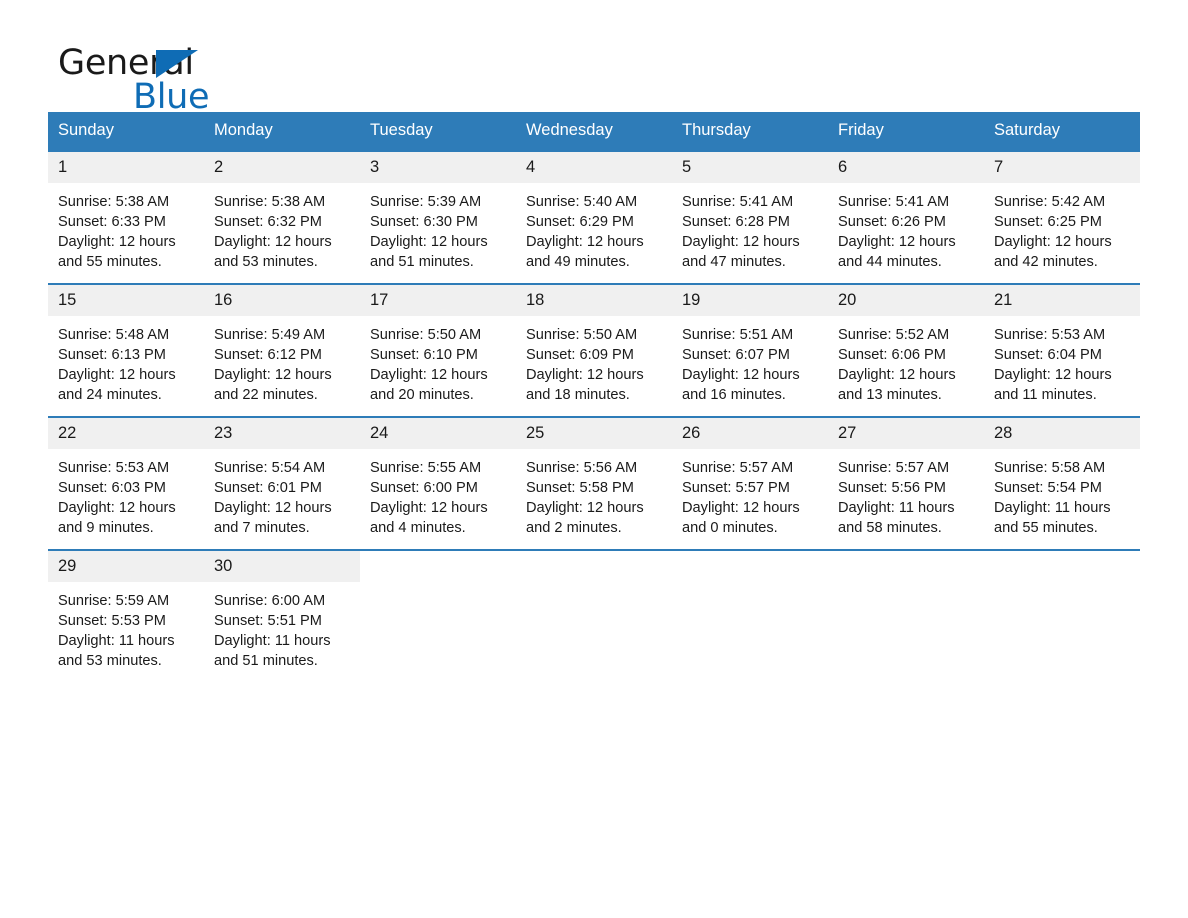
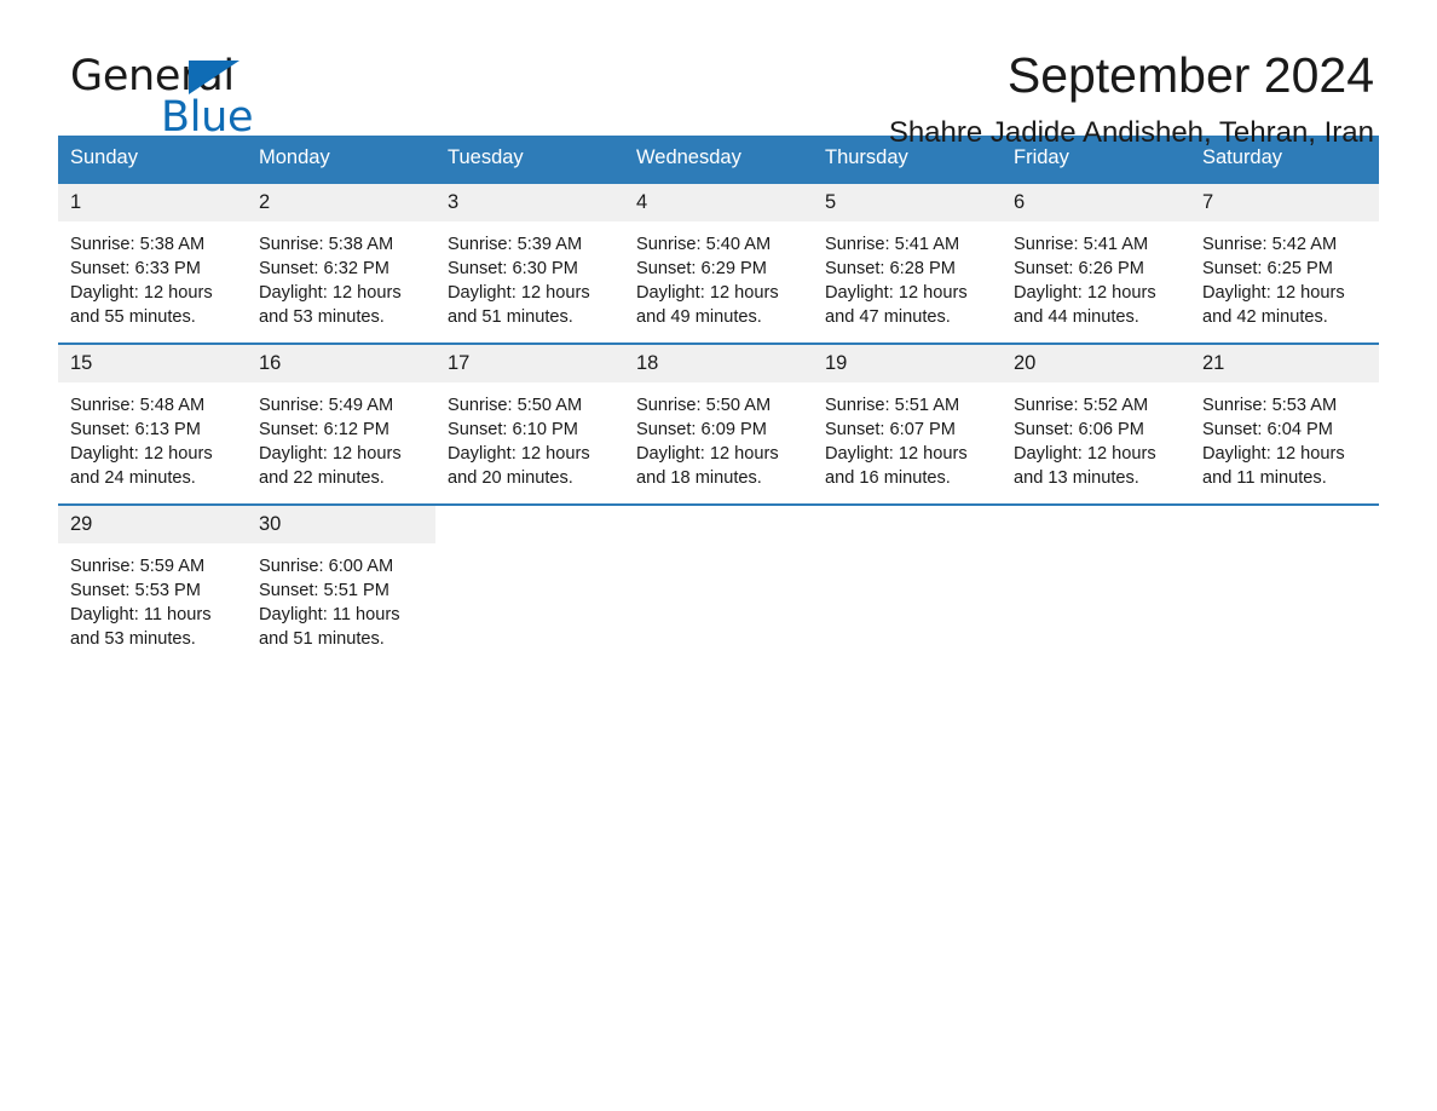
  General
  Blue
+ September 2024
+ Shahre Jadide Andisheh, Tehran, Iran
  Sunday	Monday	Tuesday	Wednesday	Thursday	Friday	Saturday
  1Sunrise: 5:38 AMSunset: 6:33 PMDaylight: 12 hours and 55 minutes.	2Sunrise: 5:38 AMSunset: 6:32 PMDaylight: 12 hours and 53 minutes.	3Sunrise: 5:39 AMSunset: 6:30 PMDaylight: 12 hours and 51 minutes.	4Sunrise: 5:40 AMSunset: 6:29 PMDaylight: 12 hours and 49 minutes.	5Sunrise: 5:41 AMSunset: 6:28 PMDaylight: 12 hours and 47 minutes.	6Sunrise: 5:41 AMSunset: 6:26 PMDaylight: 12 hours and 44 minutes.	7Sunrise: 5:42 AMSunset: 6:25 PMDaylight: 12 hours and 42 minutes.
  15Sunrise: 5:48 AMSunset: 6:13 PMDaylight: 12 hours and 24 minutes.	16Sunrise: 5:49 AMSunset: 6:12 PMDaylight: 12 hours and 22 minutes.	17Sunrise: 5:50 AMSunset: 6:10 PMDaylight: 12 hours and 20 minutes.	18Sunrise: 5:50 AMSunset: 6:09 PMDaylight: 12 hours and 18 minutes.	19Sunrise: 5:51 AMSunset: 6:07 PMDaylight: 12 hours and 16 minutes.	20Sunrise: 5:52 AMSunset: 6:06 PMDaylight: 12 hours and 13 minutes.	21Sunrise: 5:53 AMSunset: 6:04 PMDaylight: 12 hours and 11 minutes.
- 22Sunrise: 5:53 AMSunset: 6:03 PMDaylight: 12 hours and 9 minutes.	23Sunrise: 5:54 AMSunset: 6:01 PMDaylight: 12 hours and 7 minutes.	24Sunrise: 5:55 AMSunset: 6:00 PMDaylight: 12 hours and 4 minutes.	25Sunrise: 5:56 AMSunset: 5:58 PMDaylight: 12 hours and 2 minutes.	26Sunrise: 5:57 AMSunset: 5:57 PMDaylight: 12 hours and 0 minutes.	27Sunrise: 5:57 AMSunset: 5:56 PMDaylight: 11 hours and 58 minutes.	28Sunrise: 5:58 AMSunset: 5:54 PMDaylight: 11 hours and 55 minutes.
  29Sunrise: 5:59 AMSunset: 5:53 PMDaylight: 11 hours and 53 minutes.	30Sunrise: 6:00 AMSunset: 5:51 PMDaylight: 11 hours and 51 minutes.
